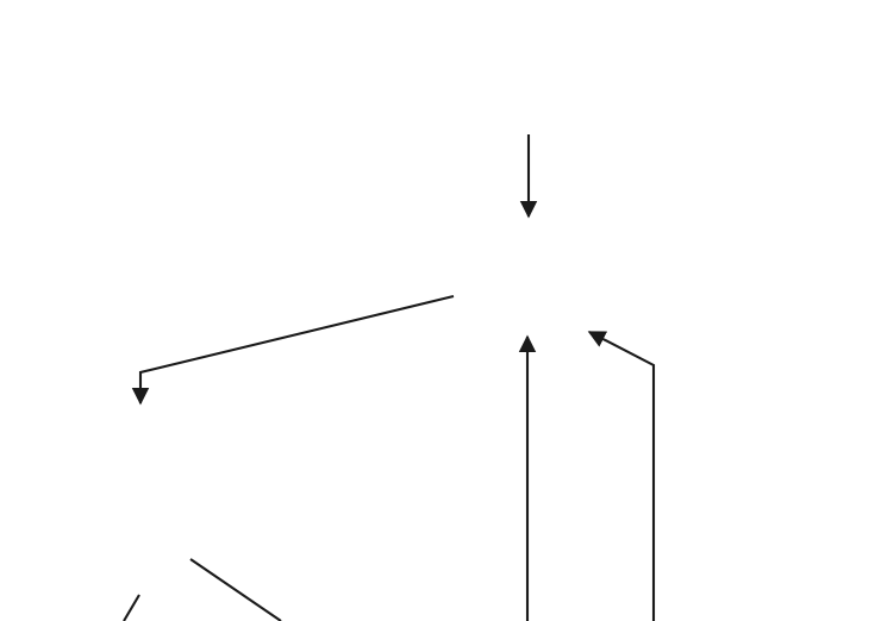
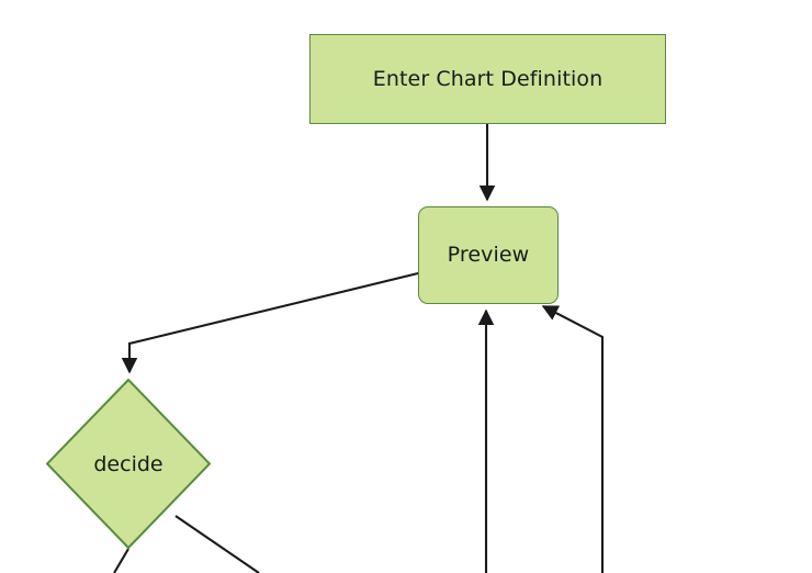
+ Enter Chart Definition
+ Preview
+ decide
